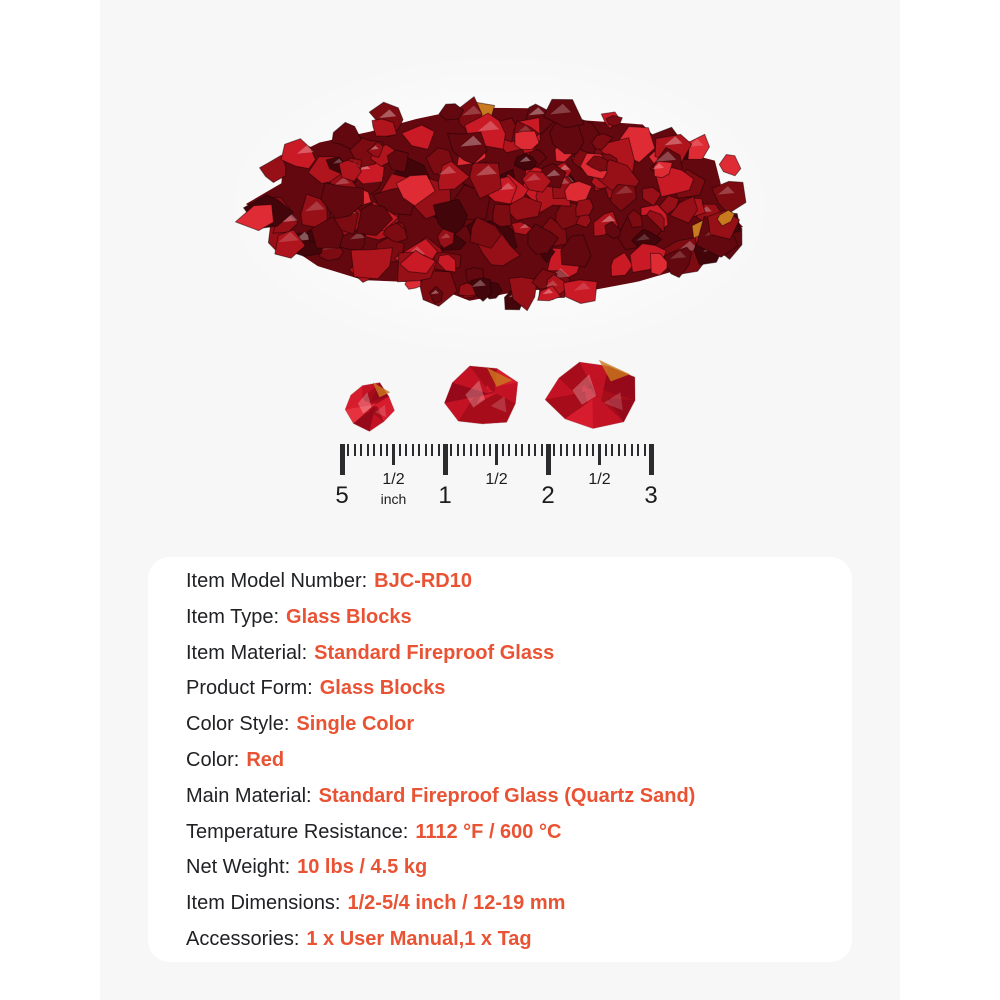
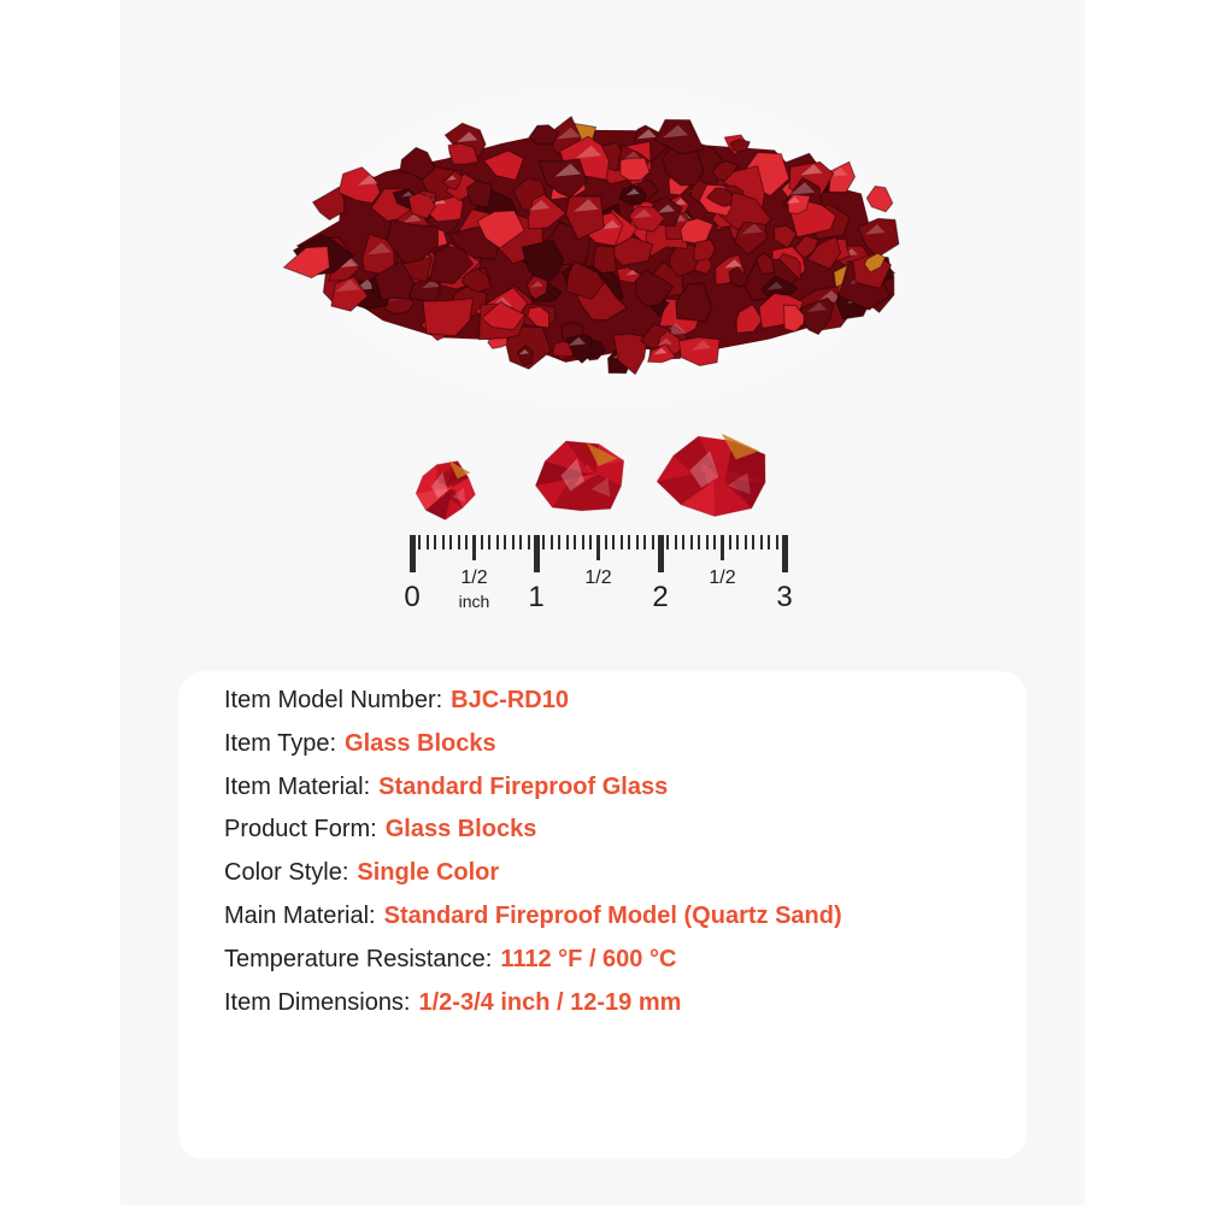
- 5
+ 0
  1
  2
  3
  1/2
  1/2
  1/2
  inch
  Item Model Number: BJC-RD10
  Item Type: Glass Blocks
  Item Material: Standard Fireproof Glass
  Product Form: Glass Blocks
  Color Style: Single Color
- Color: Red
- Main Material: Standard Fireproof Glass (Quartz Sand)
+ Main Material: Standard Fireproof Model (Quartz Sand)
  Temperature Resistance: 1112 °F / 600 °C
- Net Weight: 10 lbs / 4.5 kg
- Item Dimensions: 1/2-5/4 inch / 12-19 mm
+ Item Dimensions: 1/2-3/4 inch / 12-19 mm
- Accessories: 1 x User Manual,1 x Tag
